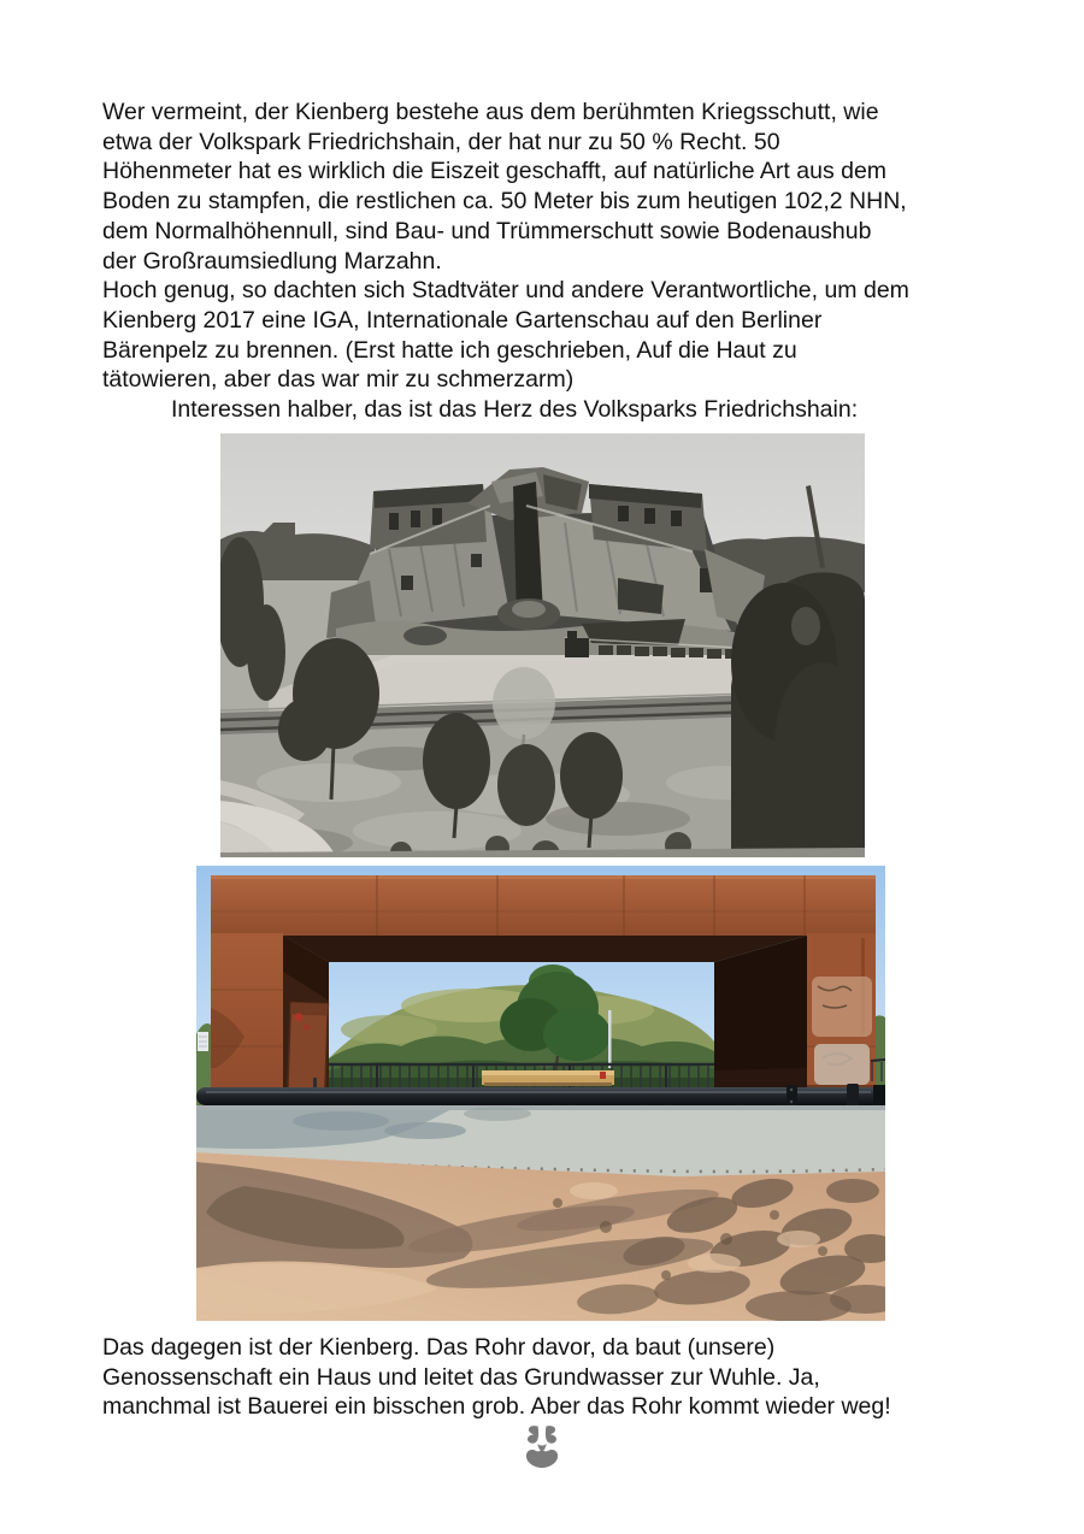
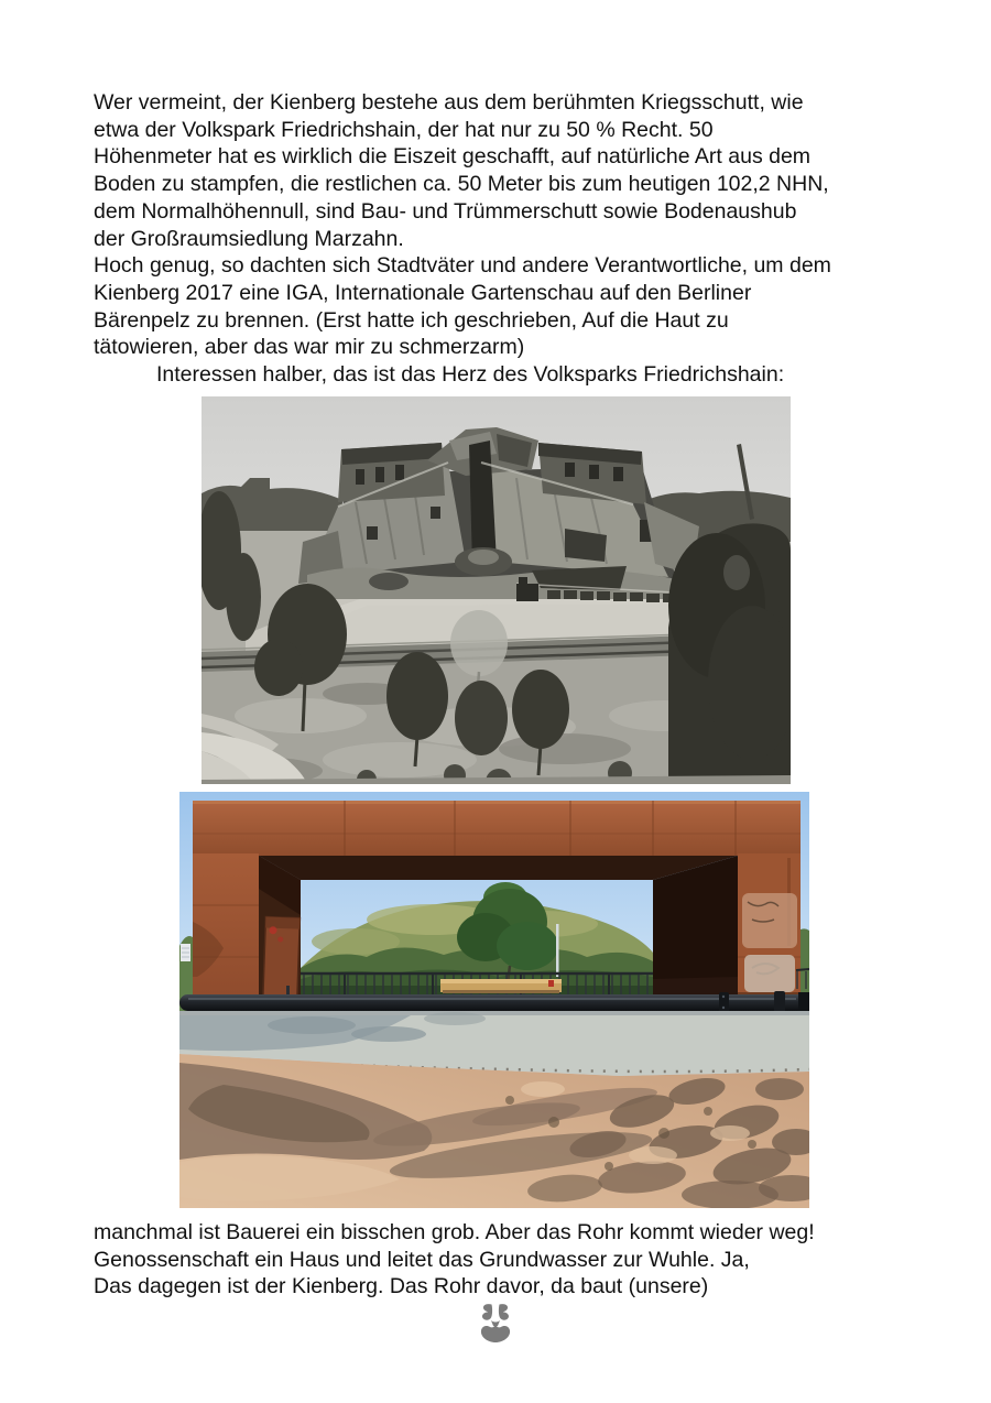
  Wer vermeint, der Kienberg bestehe aus dem berühmten Kriegsschutt, wie
  etwa der Volkspark Friedrichshain, der hat nur zu 50 % Recht. 50
  Höhenmeter hat es wirklich die Eiszeit geschafft, auf natürliche Art aus dem
  Boden zu stampfen, die restlichen ca. 50 Meter bis zum heutigen 102,2 NHN,
  dem Normalhöhennull, sind Bau- und Trümmerschutt sowie Bodenaushub
  der Großraumsiedlung Marzahn.
  Hoch genug, so dachten sich Stadtväter und andere Verantwortliche, um dem
  Kienberg 2017 eine IGA, Internationale Gartenschau auf den Berliner
  Bärenpelz zu brennen. (Erst hatte ich geschrieben, Auf die Haut zu
  tätowieren, aber das war mir zu schmerzarm)
  Interessen halber, das ist das Herz des Volksparks Friedrichshain:
- Das dagegen ist der Kienberg. Das Rohr davor, da baut (unsere)
+ manchmal ist Bauerei ein bisschen grob. Aber das Rohr kommt wieder weg!
  Genossenschaft ein Haus und leitet das Grundwasser zur Wuhle. Ja,
- manchmal ist Bauerei ein bisschen grob. Aber das Rohr kommt wieder weg!
+ Das dagegen ist der Kienberg. Das Rohr davor, da baut (unsere)
